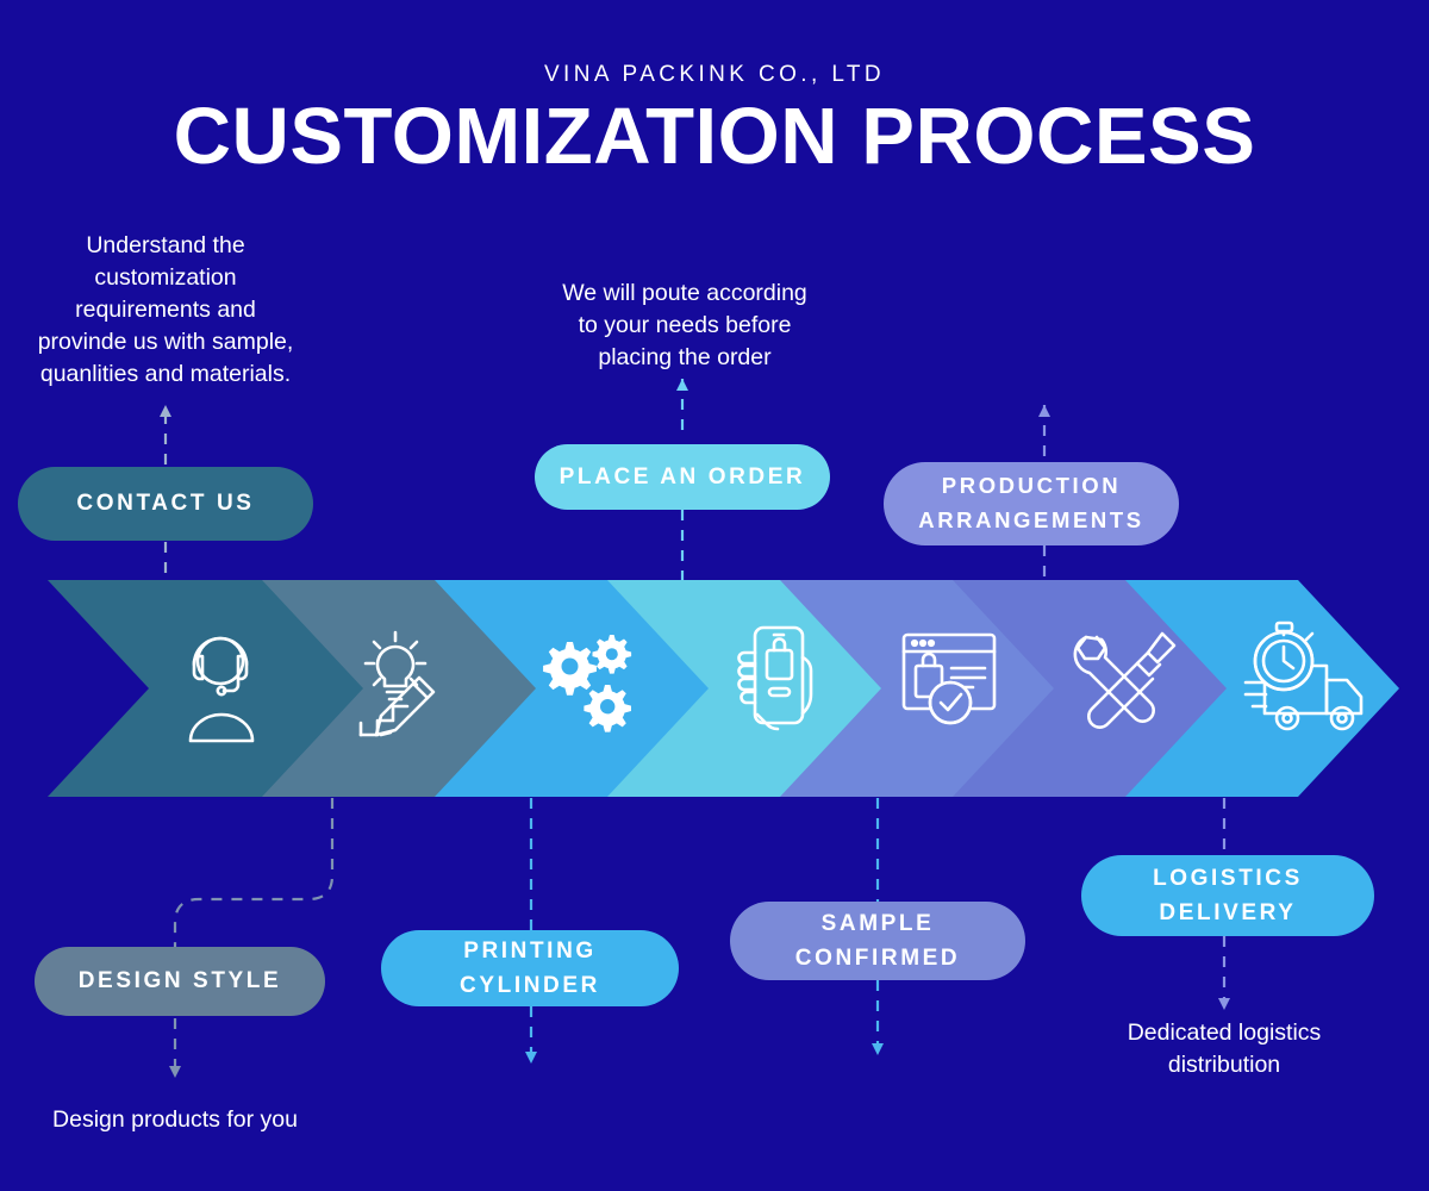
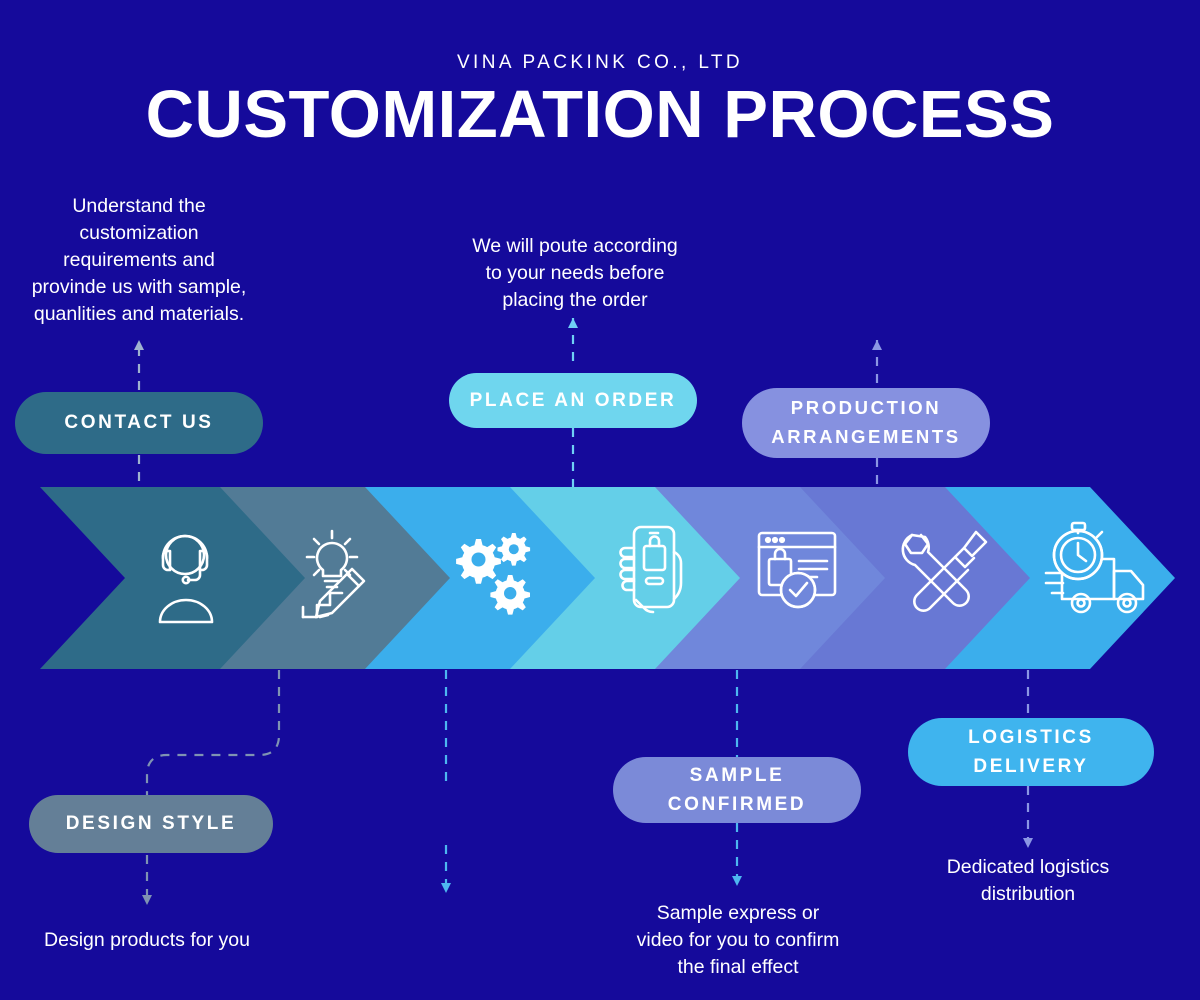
  VINA PACKINK CO., LTD
  CUSTOMIZATION PROCESS
  CONTACT US
  PLACE AN ORDER
  PRODUCTION
  ARRANGEMENTS
  DESIGN STYLE
- PRINTING
- CYLINDER
  SAMPLE
  CONFIRMED
  LOGISTICS
  DELIVERY
  Understand the
  customization
  requirements and
  provinde us with sample,
  quanlities and materials.
  We will poute according
  to your needs before
  placing the order
  Design products for you
+ Sample express or
+ video for you to confirm
+ the final effect
  Dedicated logistics
  distribution
